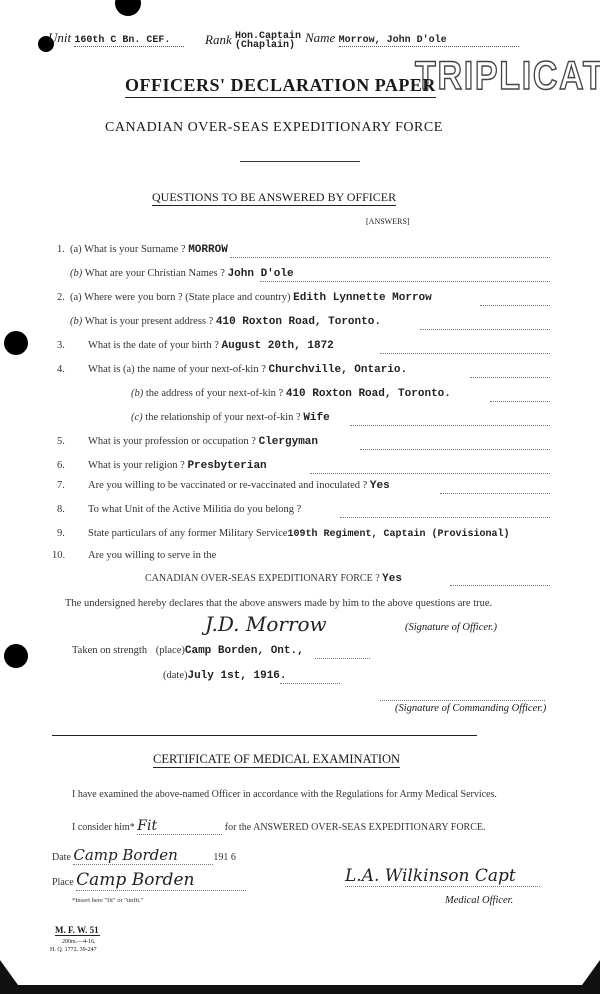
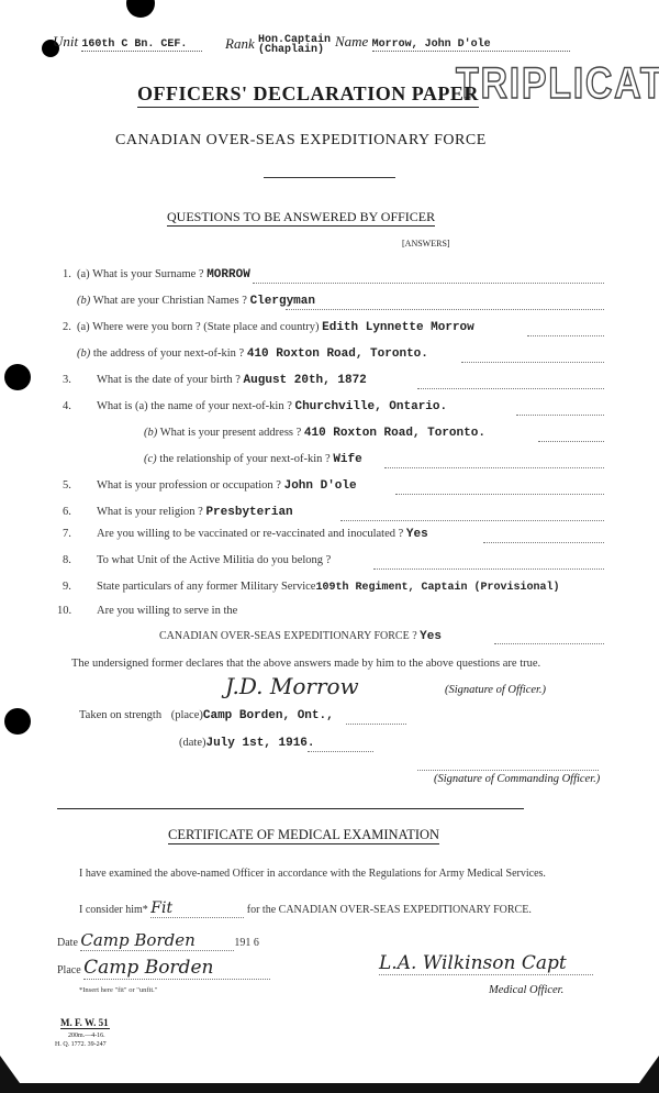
  Unit 160th C Bn. CEF.
  Rank Hon.Captain
  (Chaplain)
  Name Morrow, John D'ole
  TRIPLICAT
  OFFICERS' DECLARATION PAPER
  CANADIAN OVER-SEAS EXPEDITIONARY FORCE
  QUESTIONS TO BE ANSWERED BY OFFICER
  [ANSWERS]
  1.
  (a) What is your Surname ? MORROW
- (b) What are your Christian Names ? John D'ole
+ (b) What are your Christian Names ? Clergyman
  2.
  (a) Where were you born ? (State place and country) Edith Lynnette Morrow
- (b) What is your present address ? 410 Roxton Road, Toronto.
+ (b) the address of your next-of-kin ? 410 Roxton Road, Toronto.
  3.
  What is the date of your birth ? August 20th, 1872
  4.
  What is (a) the name of your next-of-kin ? Churchville, Ontario.
- (b) the address of your next-of-kin ? 410 Roxton Road, Toronto.
+ (b) What is your present address ? 410 Roxton Road, Toronto.
  (c) the relationship of your next-of-kin ? Wife
  5.
- What is your profession or occupation ? Clergyman
+ What is your profession or occupation ? John D'ole
  6.
  What is your religion ? Presbyterian
  7.
  Are you willing to be vaccinated or re-vaccinated and inoculated ? Yes
  8.
  To what Unit of the Active Militia do you belong ?
  9.
  State particulars of any former Military Service109th Regiment, Captain (Provisional)
  10.
  Are you willing to serve in the
  CANADIAN OVER-SEAS EXPEDITIONARY FORCE ? Yes
- The undersigned hereby declares that the above answers made by him to the above questions are true.
+ The undersigned former declares that the above answers made by him to the above questions are true.
  J.D. Morrow
  (Signature of Officer.)
  Taken on strength (place)Camp Borden, Ont.,
  (date)July 1st, 1916.
  (Signature of Commanding Officer.)
  CERTIFICATE OF MEDICAL EXAMINATION
  I have examined the above-named Officer in accordance with the Regulations for Army Medical Services.
- I consider him* Fit for the ANSWERED OVER-SEAS EXPEDITIONARY FORCE.
+ I consider him* Fit for the CANADIAN OVER-SEAS EXPEDITIONARY FORCE.
  Date Camp Borden 191 6
  Place Camp Borden
  L.A. Wilkinson Capt
  Medical Officer.
  M. F. W. 51
